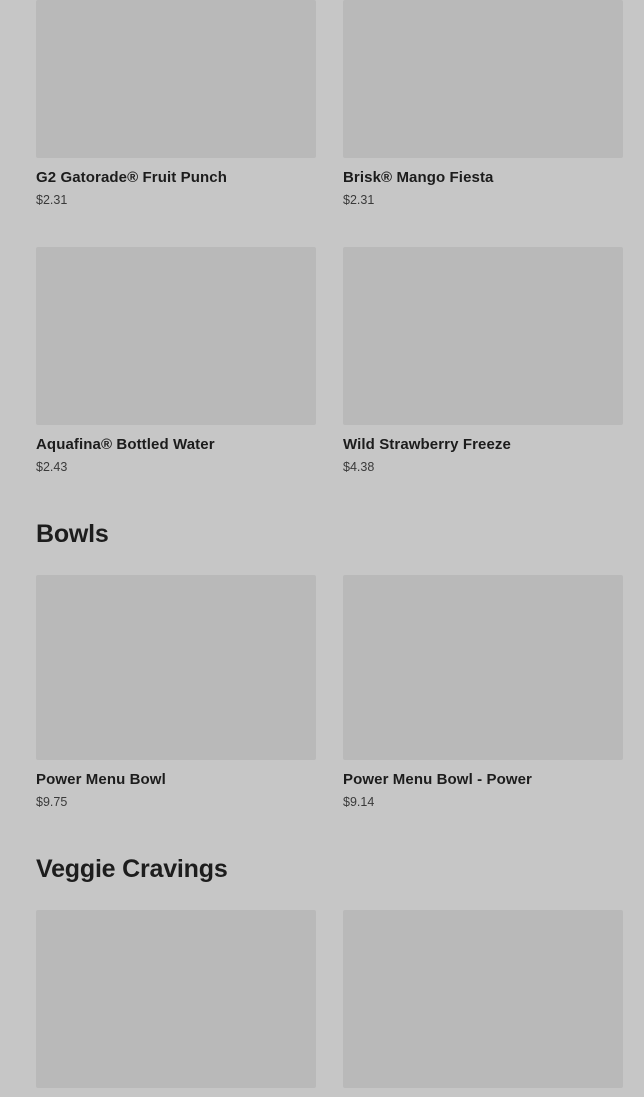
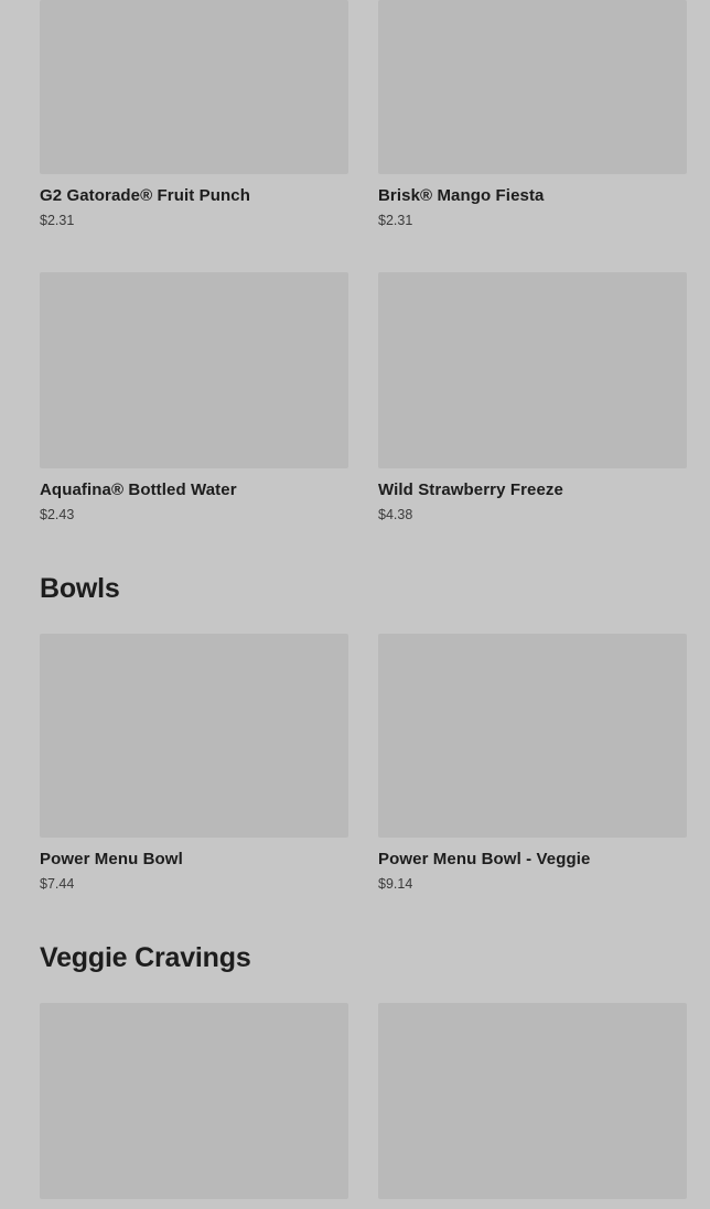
  G2 Gatorade® Fruit Punch
  $2.31
  Brisk® Mango Fiesta
  $2.31
  Aquafina® Bottled Water
  $2.43
  Wild Strawberry Freeze
  $4.38
  Bowls
  Power Menu Bowl
- $9.75
+ $7.44
- Power Menu Bowl - Power
+ Power Menu Bowl - Veggie
  $9.14
  Veggie Cravings
